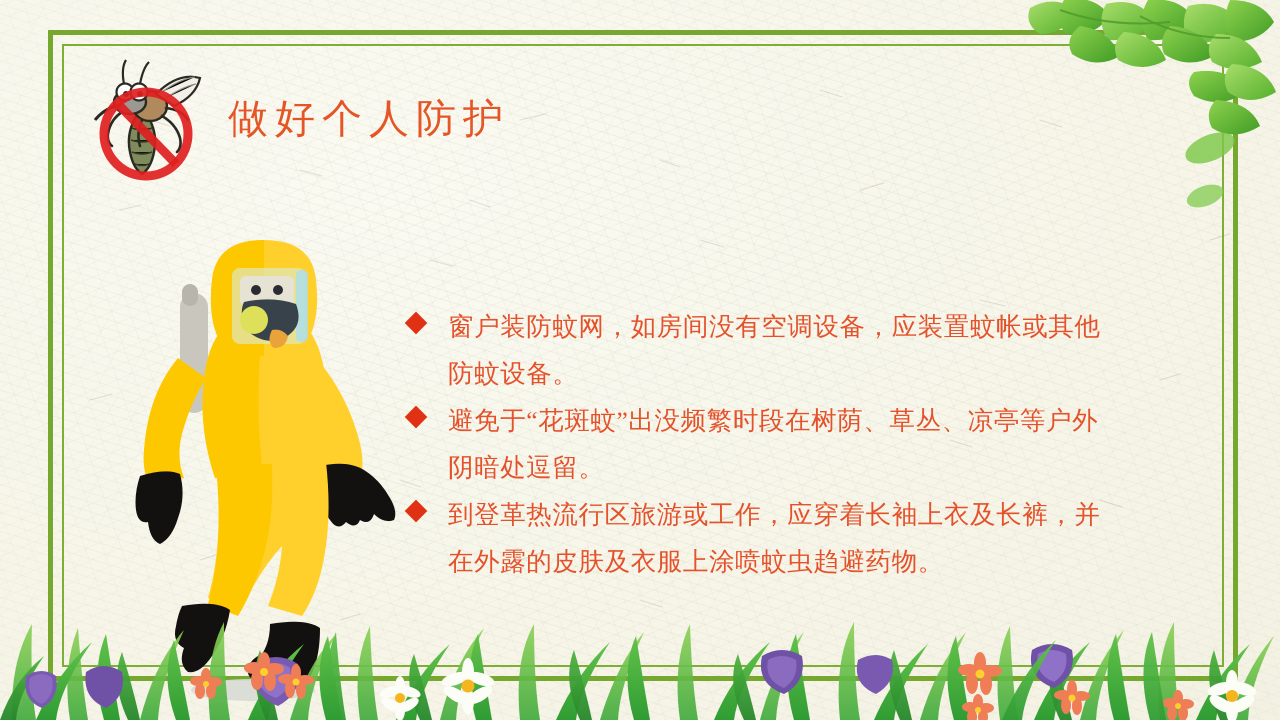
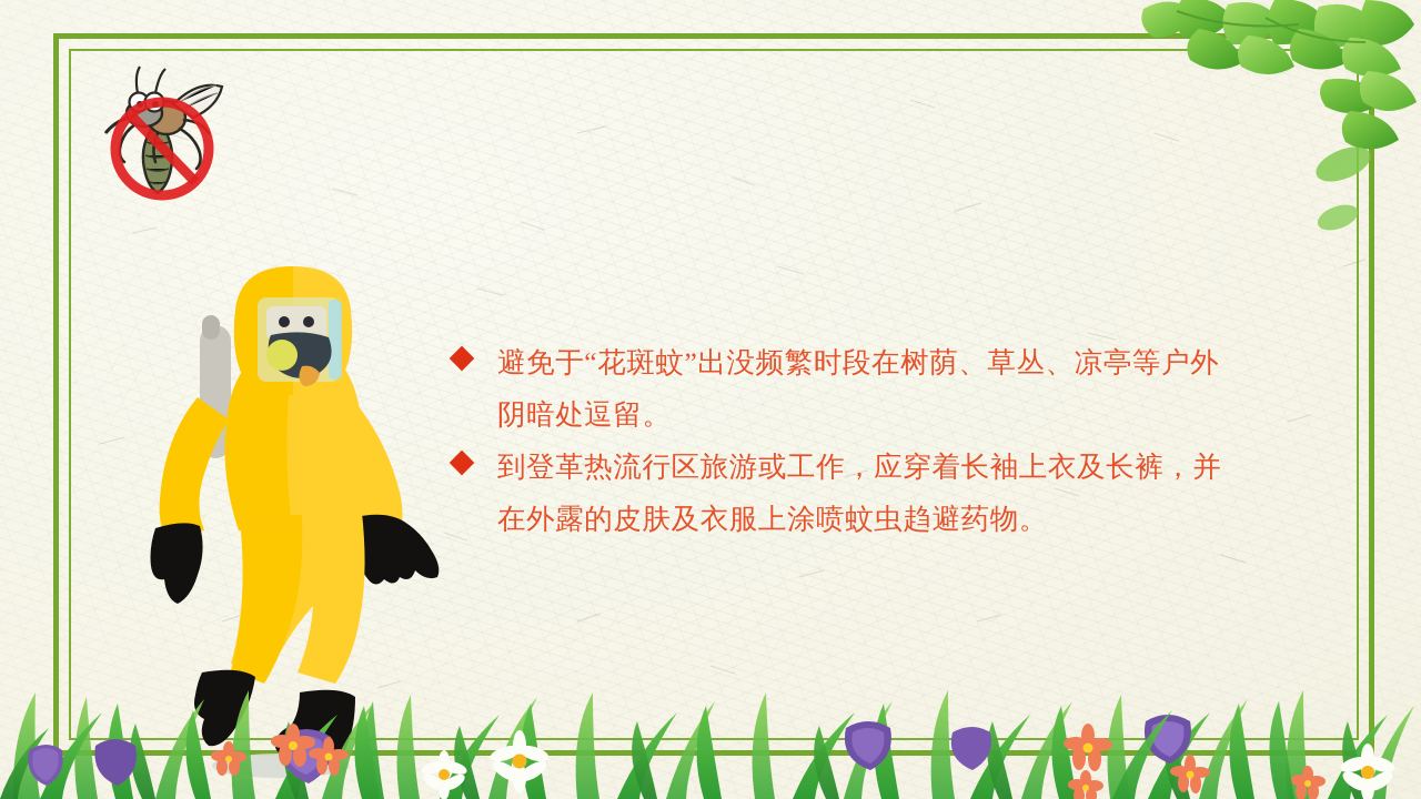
- 做好个人防护
- 窗户装防蚊网，如房间没有空调设备，应装置蚊帐或其他防蚊设备。
  避免于“花斑蚊”出没频繁时段在树荫、草丛、凉亭等户外阴暗处逗留。
  到登革热流行区旅游或工作，应穿着长袖上衣及长裤，并在外露的皮肤及衣服上涂喷蚊虫趋避药物。
